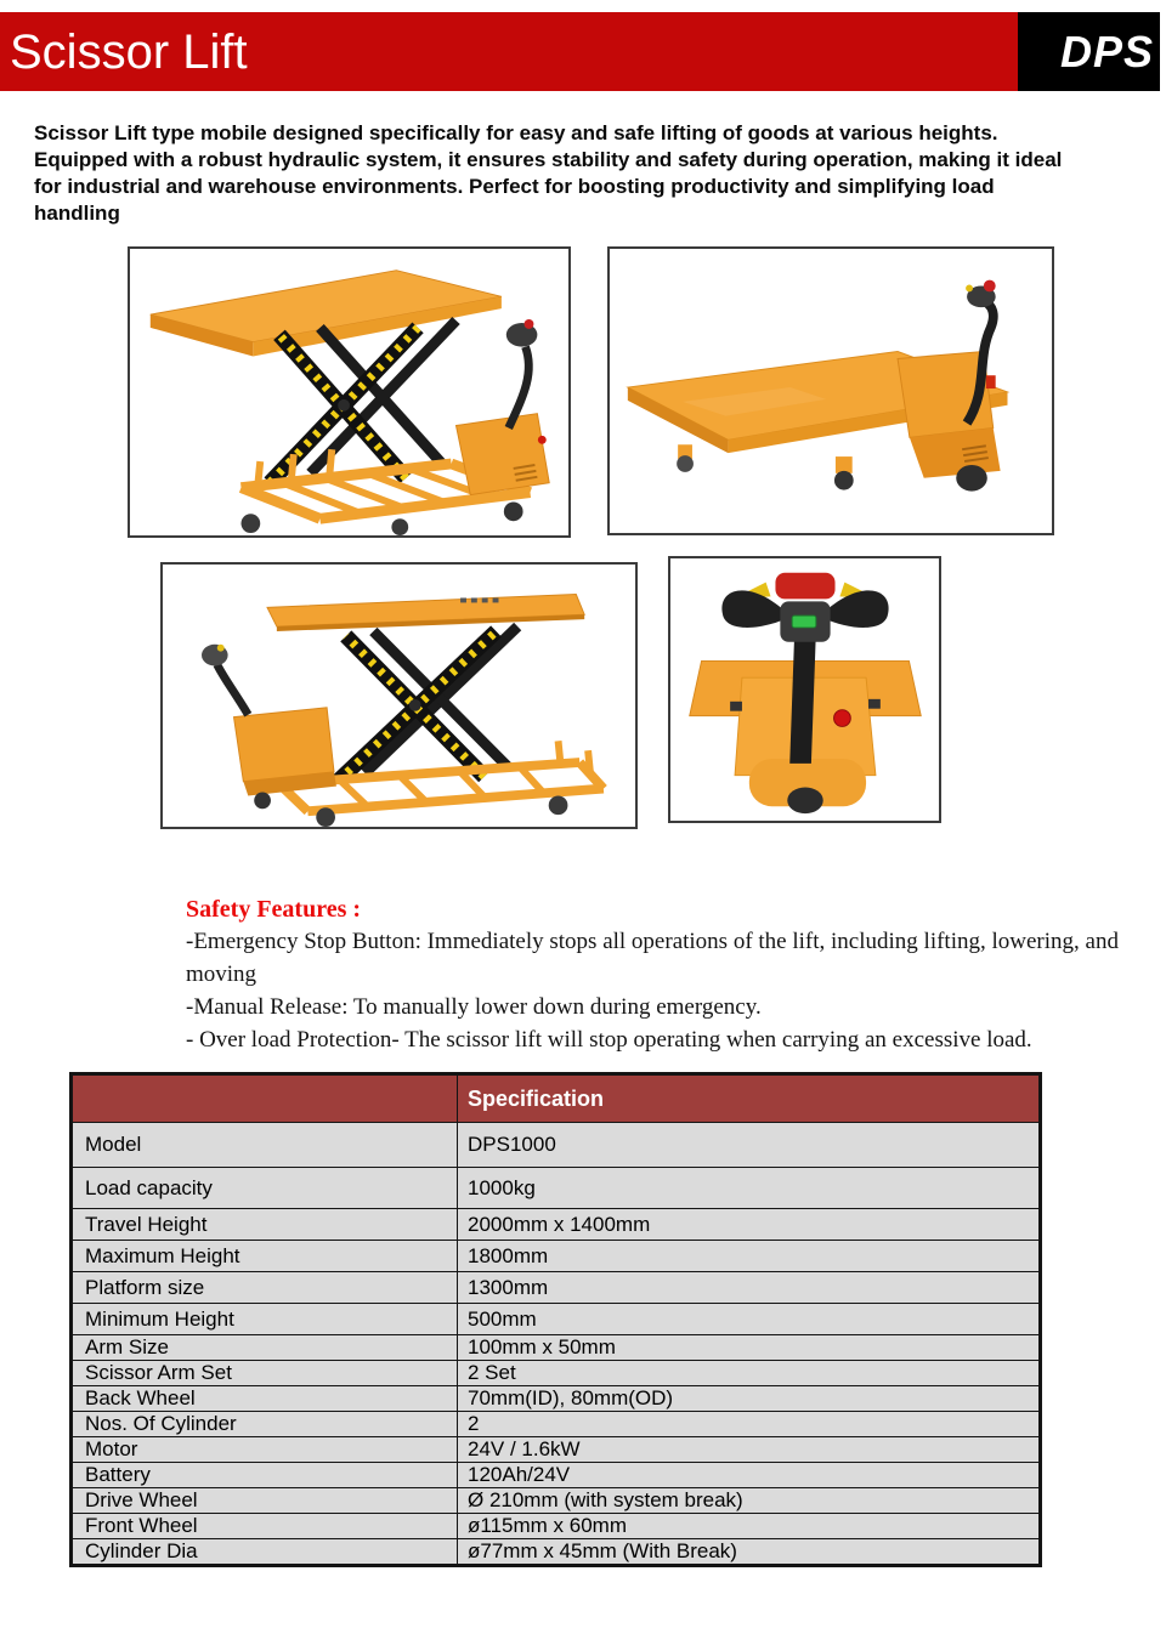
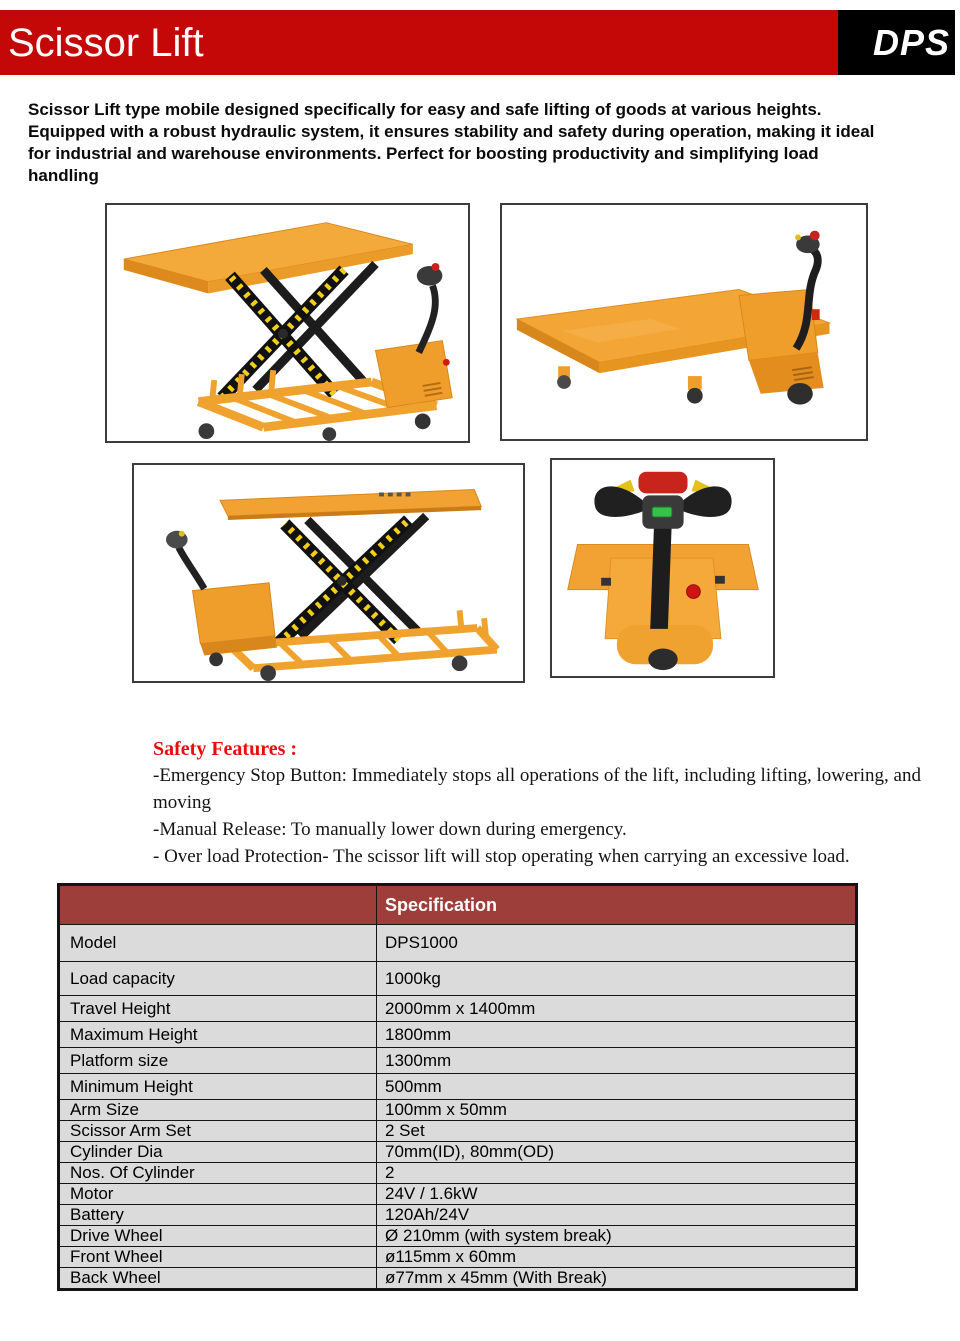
  Scissor Lift
  DPS
  Scissor Lift type mobile designed specifically for easy and safe lifting of goods at various heights. Equipped with a robust hydraulic system, it ensures stability and safety during operation, making it ideal for industrial and warehouse environments. Perfect for boosting productivity and simplifying load handling
  Safety Features :
  -Emergency Stop Button: Immediately stops all operations of the lift, including lifting, lowering, and moving
  -Manual Release: To manually lower down during emergency.
  - Over load Protection- The scissor lift will stop operating when carrying an excessive load.
  	Specification
  Model	DPS1000
  Load capacity	1000kg
  Travel Height	2000mm x 1400mm
  Maximum Height	1800mm
  Platform size	1300mm
  Minimum Height	500mm
  Arm Size	100mm x 50mm
  Scissor Arm Set	2 Set
- Back Wheel	70mm(ID), 80mm(OD)
+ Cylinder Dia	70mm(ID), 80mm(OD)
  Nos. Of Cylinder	2
  Motor	24V / 1.6kW
  Battery	120Ah/24V
  Drive Wheel	Ø 210mm (with system break)
  Front Wheel	ø115mm x 60mm
- Cylinder Dia	ø77mm x 45mm (With Break)
+ Back Wheel	ø77mm x 45mm (With Break)
